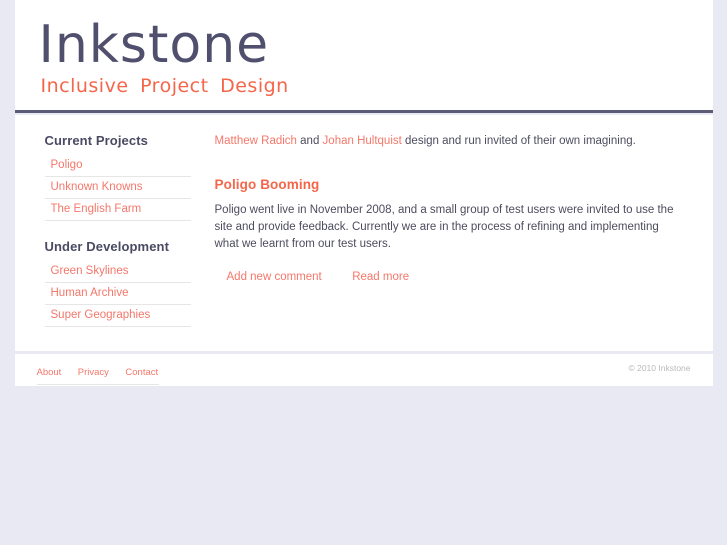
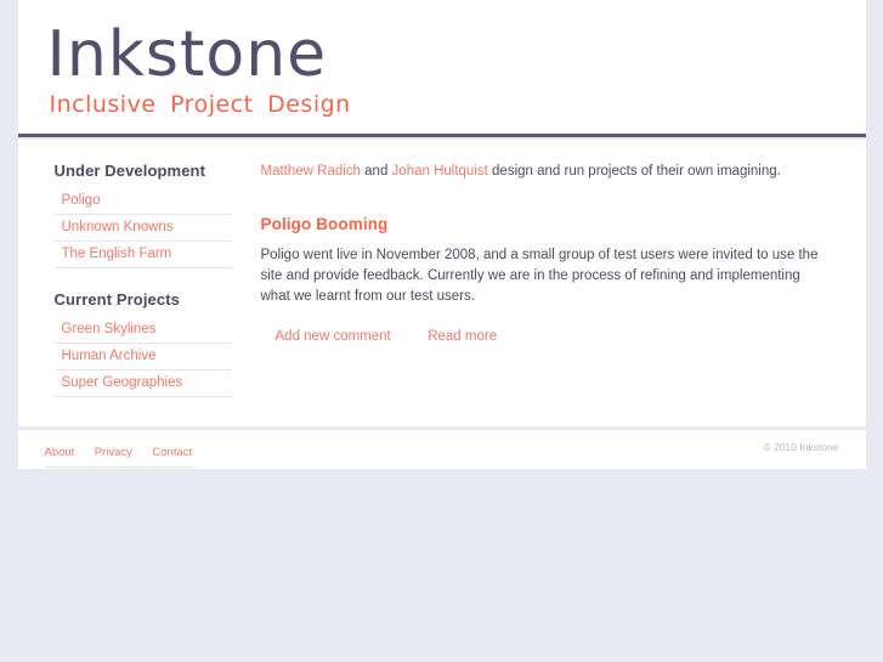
  Inkstone
  Inclusive Project Design
- Current Projects
+ Under Development
  Poligo
  Unknown Knowns
  The English Farm
- Under Development
+ Current Projects
  Green Skylines
  Human Archive
  Super Geographies
- Matthew Radich and Johan Hultquist design and run invited of their own imagining.
+ Matthew Radich and Johan Hultquist design and run projects of their own imagining.
  Poligo Booming
  Poligo went live in November 2008, and a small group of test users were invited to use the site and provide feedback. Currently we are in the process of refining and implementing what we learnt from our test users.
  Add new comment Read more
  About Privacy Contact
  © 2010 Inkstone
